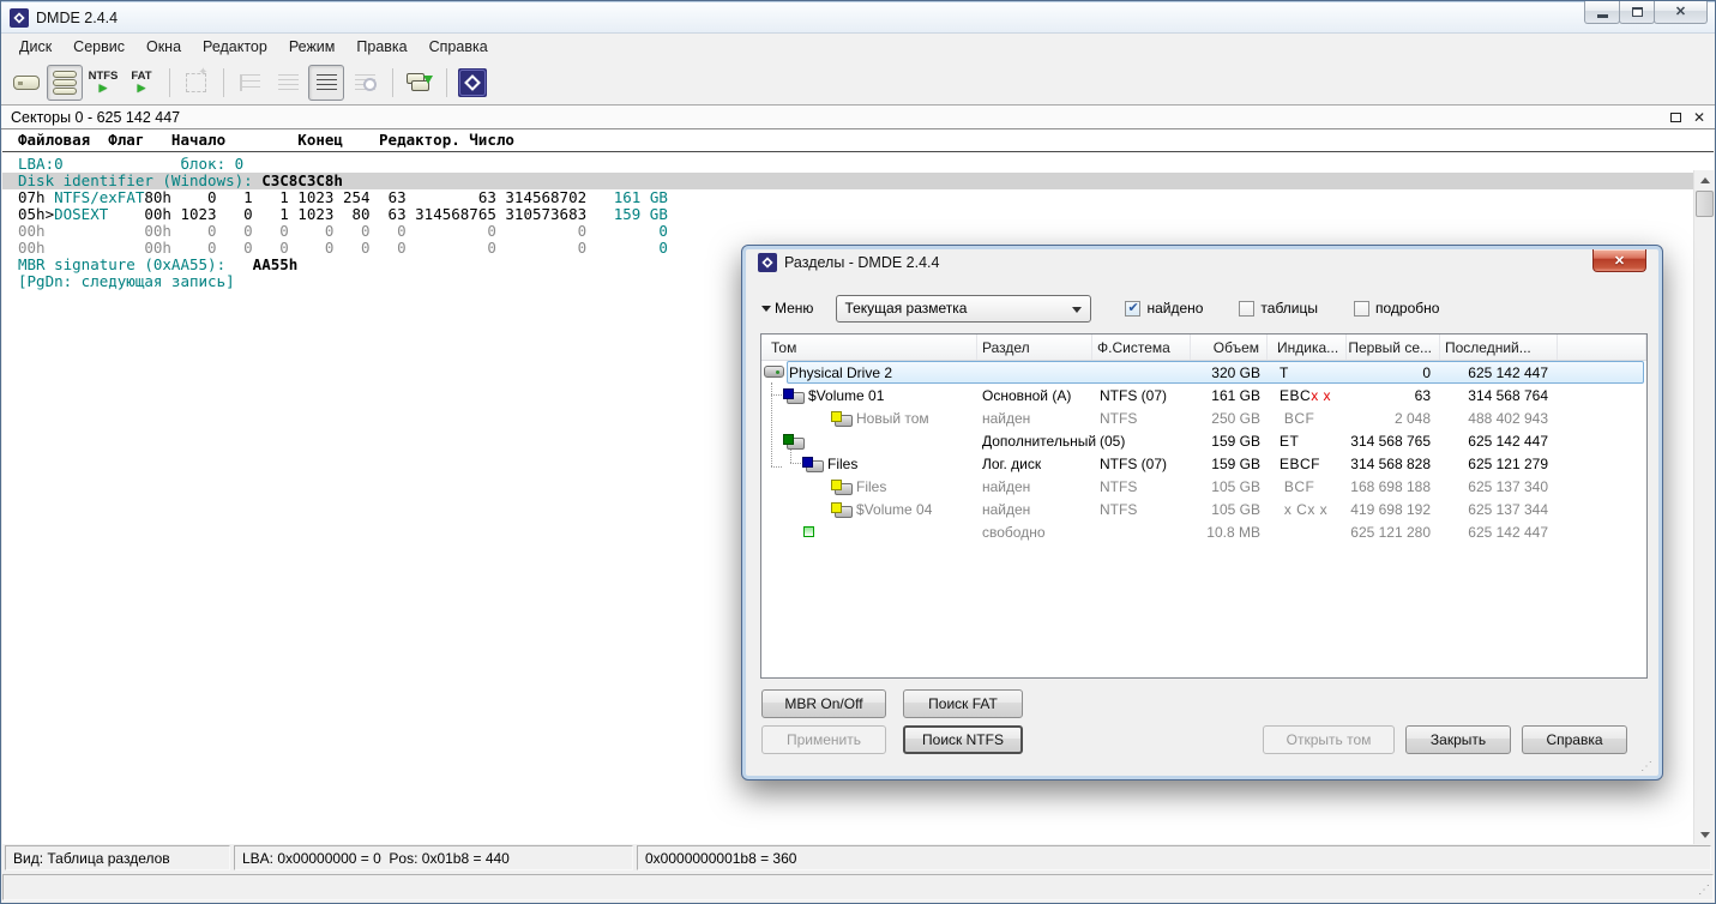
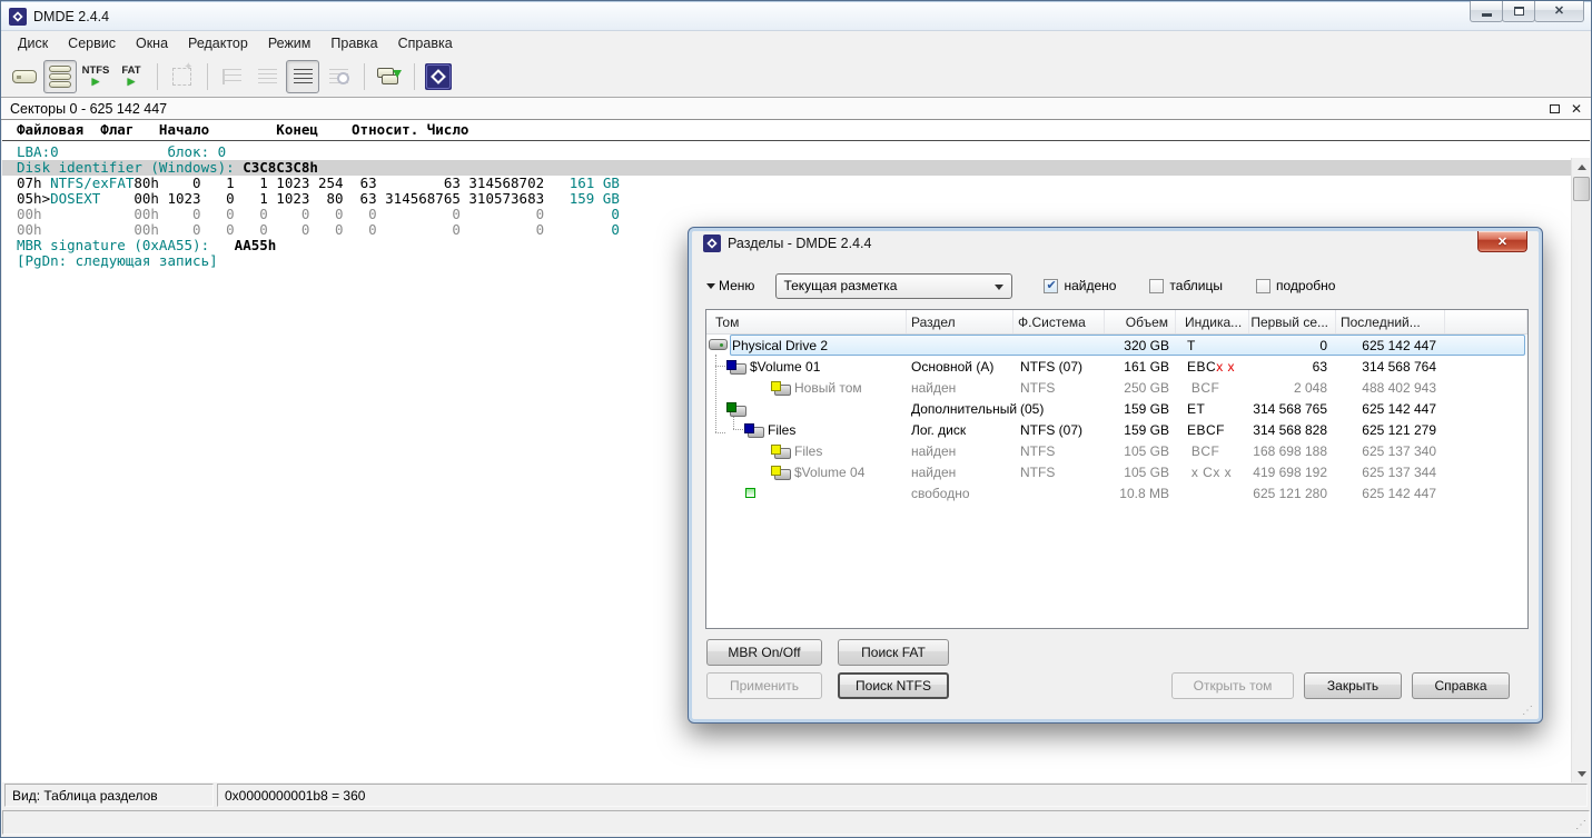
  DMDE 2.4.4
  ✕
  Диск
  Сервис
  Окна
  Редактор
  Режим
  Правка
  Справка
  NTFS
  ▶
  FAT
  ▶
  Секторы 0 - 625 142 447
  ✕
- Файловая Флаг Начало Конец Редактор. Число
+ Файловая Флаг Начало Конец Относит. Число
  LBA:0 блок: 0
  Disk identifier (Windows): C3C8C3C8h
  07h NTFS/exFAT80h 0 1 1 1023 254 63 63 314568702 161 GB
  05h>DOSEXT 00h 1023 0 1 1023 80 63 314568765 310573683 159 GB
  00h 00h 0 0 0 0 0 0 0 0 0
  00h 00h 0 0 0 0 0 0 0 0 0
  MBR signature (0xAA55): AA55h
  [PgDn: следующая запись]
  Вид: Таблица разделов
- LBA: 0x00000000 = 0 Pos: 0x01b8 = 440
  0x0000000001b8 = 360
  ⋰
  Разделы - DMDE 2.4.4
  ✕
  Меню
  Текущая разметка
  найдено
  таблицы
  подробно
  Том
  Раздел
  Ф.Система
  Объем
  Индика...
  Первый се...
  Последний...
  Physical Drive 2
  320 GB
  T
  0
  625 142 447
  $Volume 01
  Основной (A)
  NTFS (07)
  161 GB
  EBC
  x x
  63
  314 568 764
  Новый том
  найден
  NTFS
  250 GB
  BCF
  2 048
  488 402 943
  Дополнительный
  (05)
  159 GB
  ET
  314 568 765
  625 142 447
  Files
  Лог. диск
  NTFS (07)
  159 GB
  EBCF
  314 568 828
  625 121 279
  Files
  найден
  NTFS
  105 GB
  BCF
  168 698 188
  625 137 340
  $Volume 04
  найден
  NTFS
  105 GB
  x Cx x
  419 698 192
  625 137 344
  свободно
  10.8 MB
  625 121 280
  625 142 447
  MBR On/Off
  Поиск FAT
  Применить
  Поиск NTFS
  Открыть том
  Закрыть
  Справка
  ⋰
